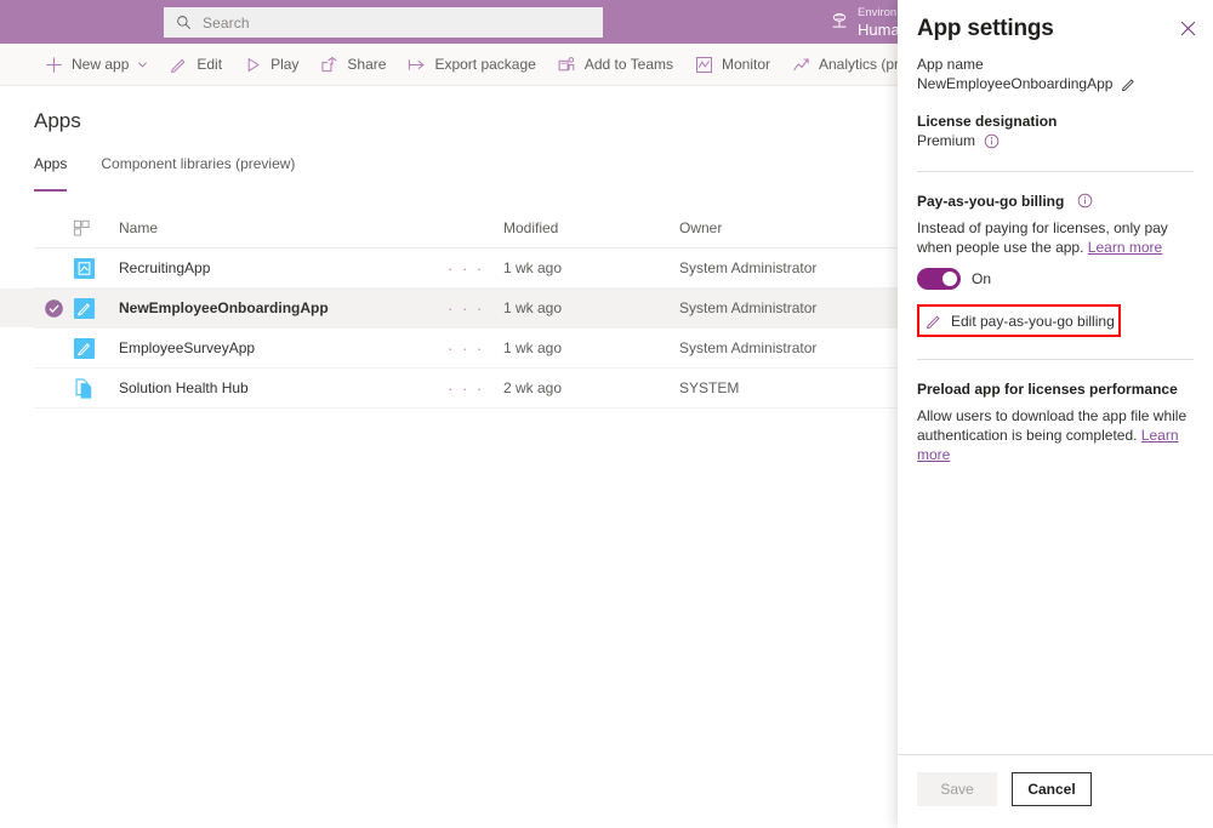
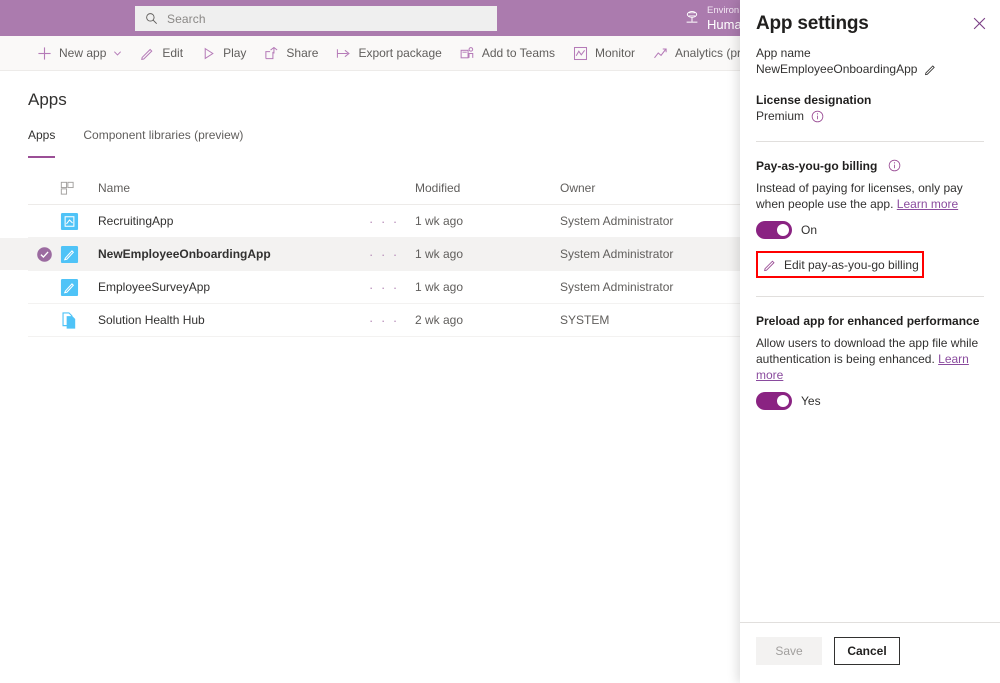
  Search
  Environ
  Huma
  New app
  Edit
  Play
  Share
  Export package
  Add to Teams
  Monitor
  Apps
  Apps
  Component libraries (preview)
  Name
  Modified
  Owner
  RecruitingApp
  · · ·
  1 wk ago
  System Administrator
  NewEmployeeOnboardingApp
  · · ·
  1 wk ago
  System Administrator
  EmployeeSurveyApp
  · · ·
  1 wk ago
  System Administrator
  Solution Health Hub
  · · ·
  2 wk ago
  SYSTEM
  App settings
  App name
  NewEmployeeOnboardingApp
  License designation
  Premium
  Pay-as-you-go billing
  Instead of paying for licenses, only pay when people use the app. Learn more
  On
  Edit pay-as-you-go billing
- Preload app for licenses performance
+ Preload app for enhanced performance
- Allow users to download the app file while authentication is being completed. Learn more
+ Allow users to download the app file while authentication is being enhanced. Learn more
+ Yes
  Save
  Cancel
